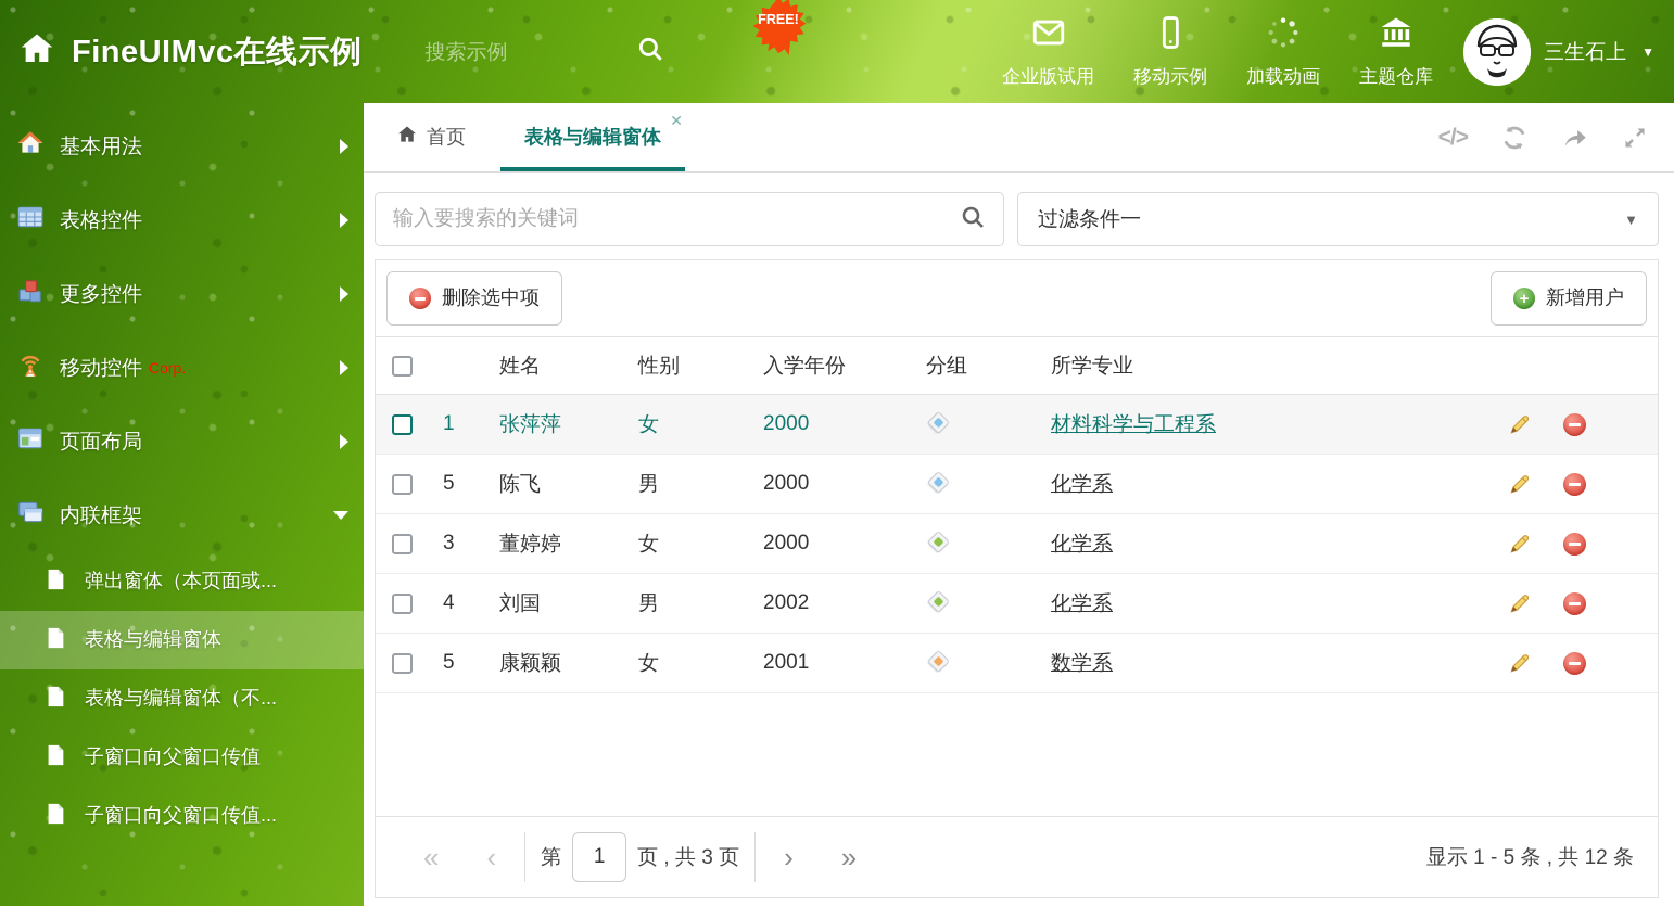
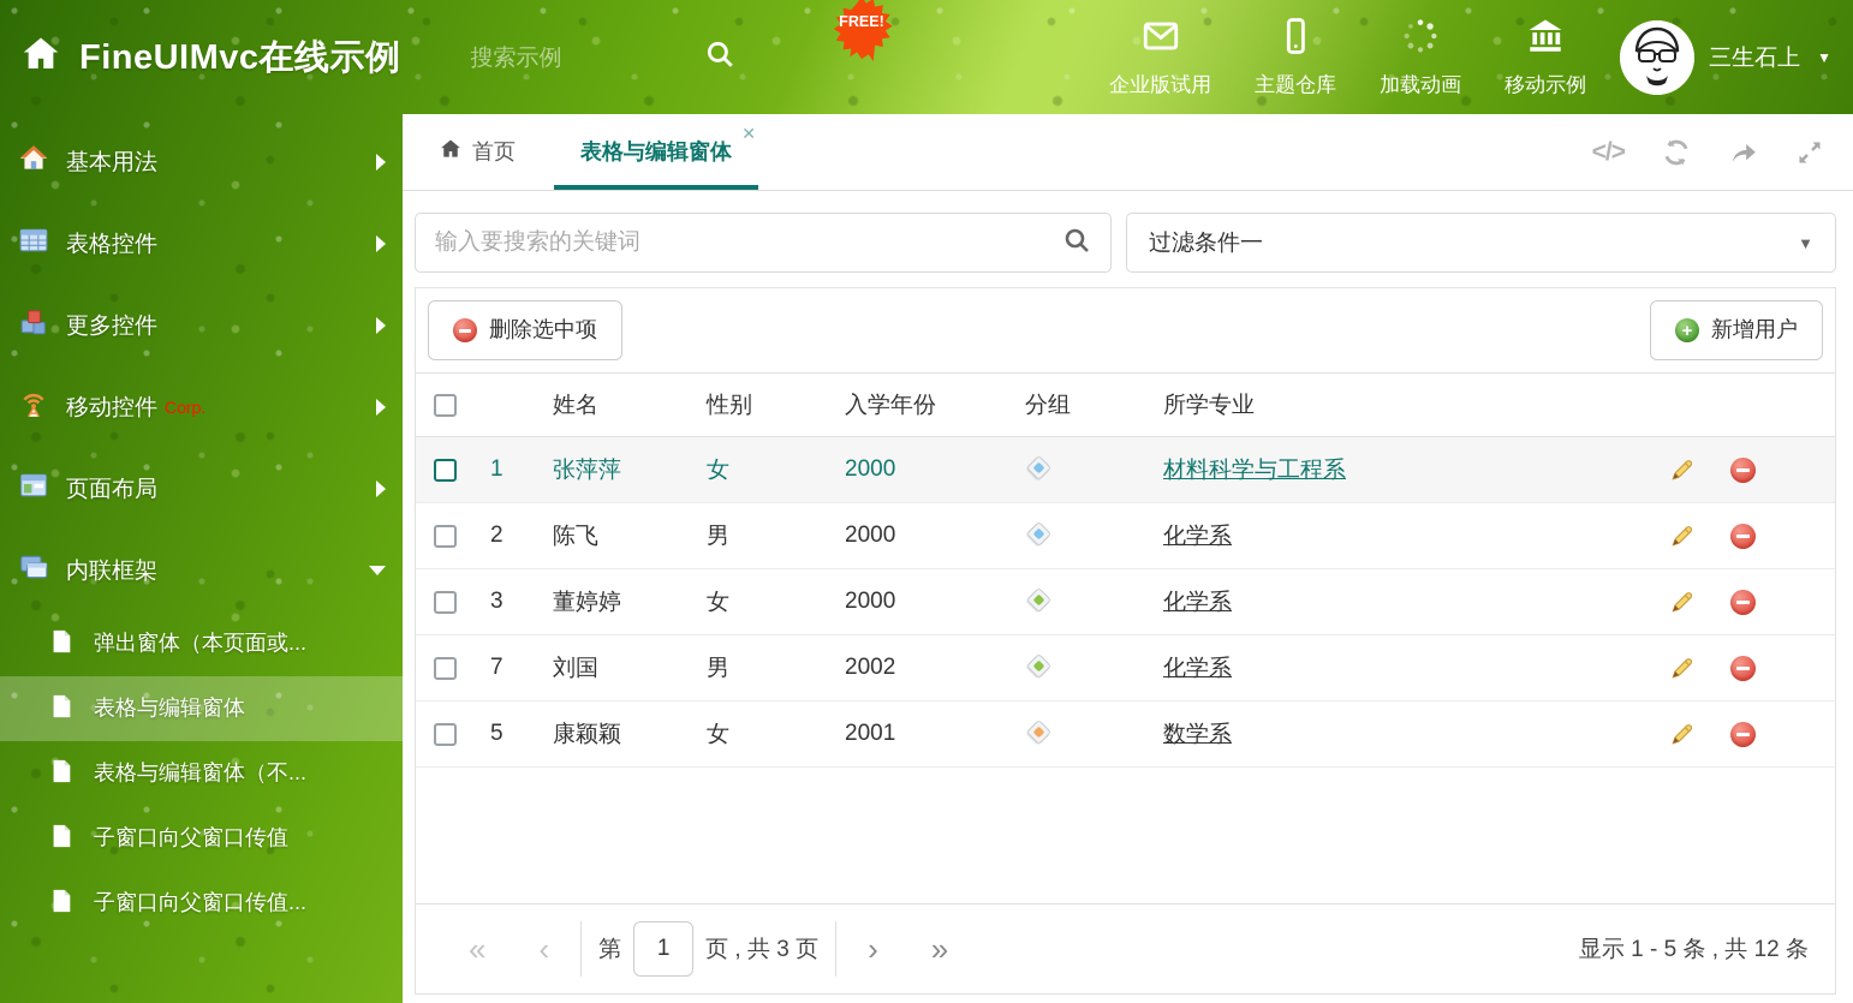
  FineUIMvc在线示例
  搜索示例
  FREE!
  企业版试用
- 移动示例
+ 主题仓库
  加载动画
- 主题仓库
+ 移动示例
  三生石上
  ▼
  基本用法
  表格控件
  更多控件
  移动控件
  Corp.
  页面布局
  内联框架
  弹出窗体（本页面或...
  表格与编辑窗体
  表格与编辑窗体（不...
  子窗口向父窗口传值
  子窗口向父窗口传值...
  首页
  表格与编辑窗体
  ✕
  </>
  输入要搜索的关键词
  过滤条件一
  ▼
  删除选中项
  +
  新增用户
  		姓名	性别	入学年份	分组	所学专业
  	1	张萍萍	女	2000		材料科学与工程系
- 	5	陈飞	男	2000		化学系
+ 	2	陈飞	男	2000		化学系
  	3	董婷婷	女	2000		化学系
- 	4	刘国	男	2002		化学系
+ 	7	刘国	男	2002		化学系
  	5	康颖颖	女	2001		数学系
  «
  ‹
  第
  1
  页 , 共 3 页
  ›
  »
  显示 1 - 5 条 , 共 12 条
